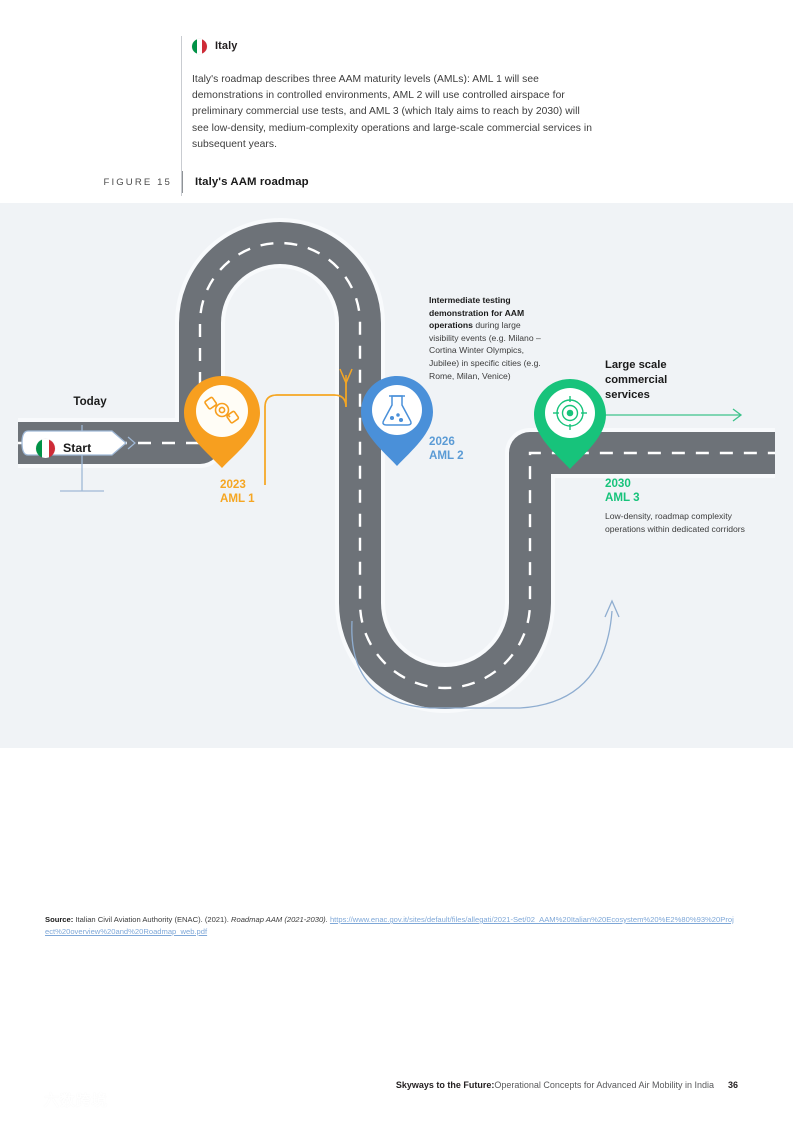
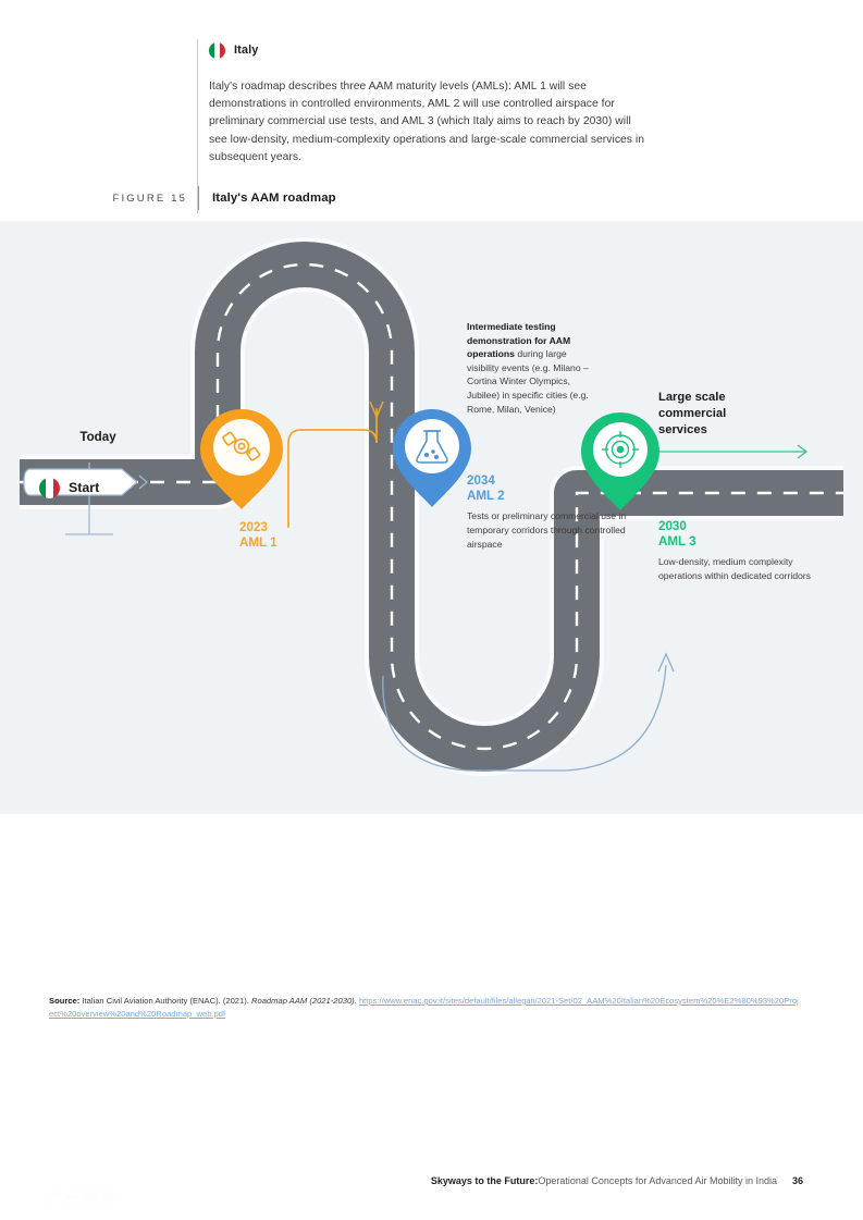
  Italy
  Italy's roadmap describes three AAM maturity levels (AMLs): AML 1 will see demonstrations in controlled environments, AML 2 will use controlled airspace for preliminary commercial use tests, and AML 3 (which Italy aims to reach by 2030) will see low-density, medium-complexity operations and large-scale commercial services in subsequent years.
  FIGURE 15
  Italy's AAM roadmap
  Today
  Start
  Intermediate testing demonstration for AAM operations during large visibility events (e.g. Milano – Cortina Winter Olympics, Jubilee) in specific cities (e.g. Rome, Milan, Venice)
  Large scale commercial services
  2023
  AML 1
- 2026
+ 2034
  AML 2
+ Tests or preliminary commercial use in temporary corridors through controlled airspace
  2030
  AML 3
- Low-density, roadmap complexity operations within dedicated corridors
+ Low-density, medium complexity operations within dedicated corridors
  Source: Italian Civil Aviation Authority (ENAC). (2021). Roadmap AAM (2021-2030). https://www.enac.gov.it/sites/default/files/allegati/2021-Set/02_AAM%20Italian%20Ecosystem%20%E2%80%93%20Project%20overview%20and%20Roadmap_web.pdf
  Skyways to the Future:
  Operational Concepts for Advanced Air Mobility in India
  36
